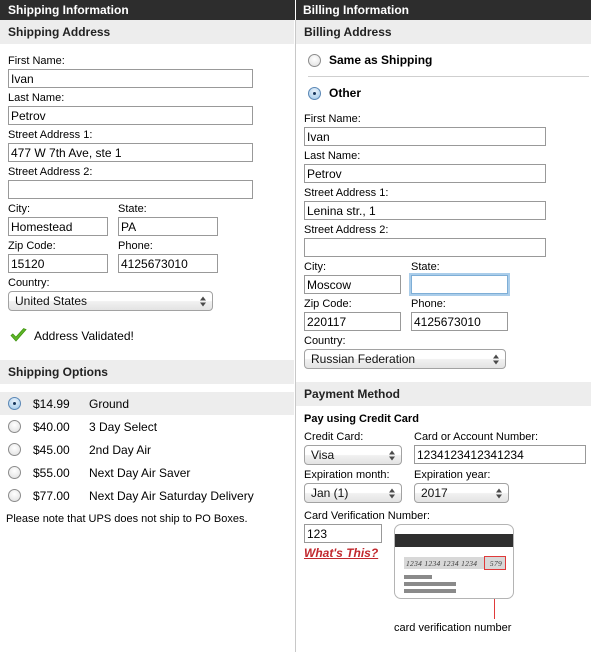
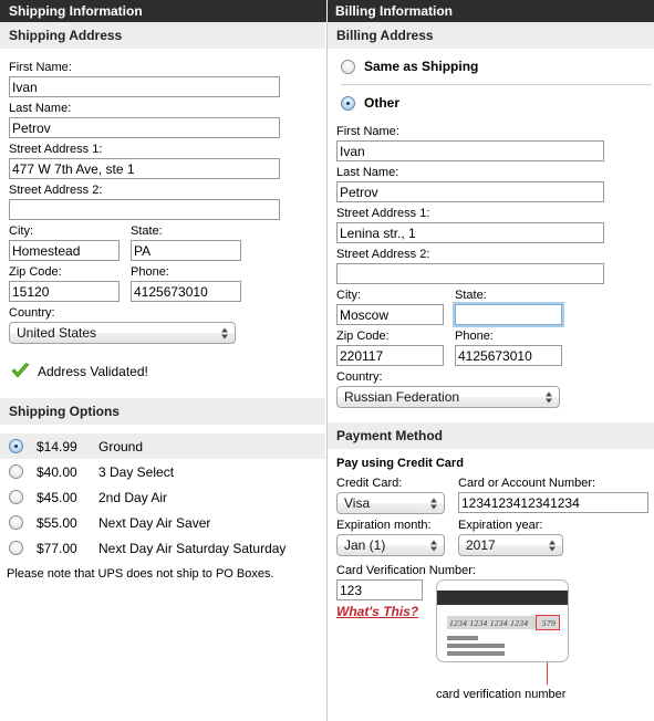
  Shipping Information
  Billing Information
  Shipping Address
  First Name:
  Ivan
  Last Name:
  Petrov
  Street Address 1:
  477 W 7th Ave, ste 1
  Street Address 2:
  City:
  Homestead
  State:
  PA
  Zip Code:
  15120
  Phone:
  4125673010
  Country:
  United States
  Address Validated!
  Shipping Options
  $14.99
  Ground
  $40.00
  3 Day Select
  $45.00
  2nd Day Air
  $55.00
  Next Day Air Saver
  $77.00
- Next Day Air Saturday Delivery
+ Next Day Air Saturday Saturday
  Please note that UPS does not ship to PO Boxes.
  Billing Address
  Same as Shipping
  Other
  First Name:
  Ivan
  Last Name:
  Petrov
  Street Address 1:
  Lenina str., 1
  Street Address 2:
  City:
  Moscow
  State:
  Zip Code:
  220117
  Phone:
  4125673010
  Country:
  Russian Federation
  Payment Method
  Pay using Credit Card
  Credit Card:
  Visa
  Card or Account Number:
  1234123412341234
  Expiration month:
  Jan (1)
  Expiration year:
  2017
  Card Verification Number:
  123
  What's This?
  1234 1234 1234 1234
  579
  card verification number
